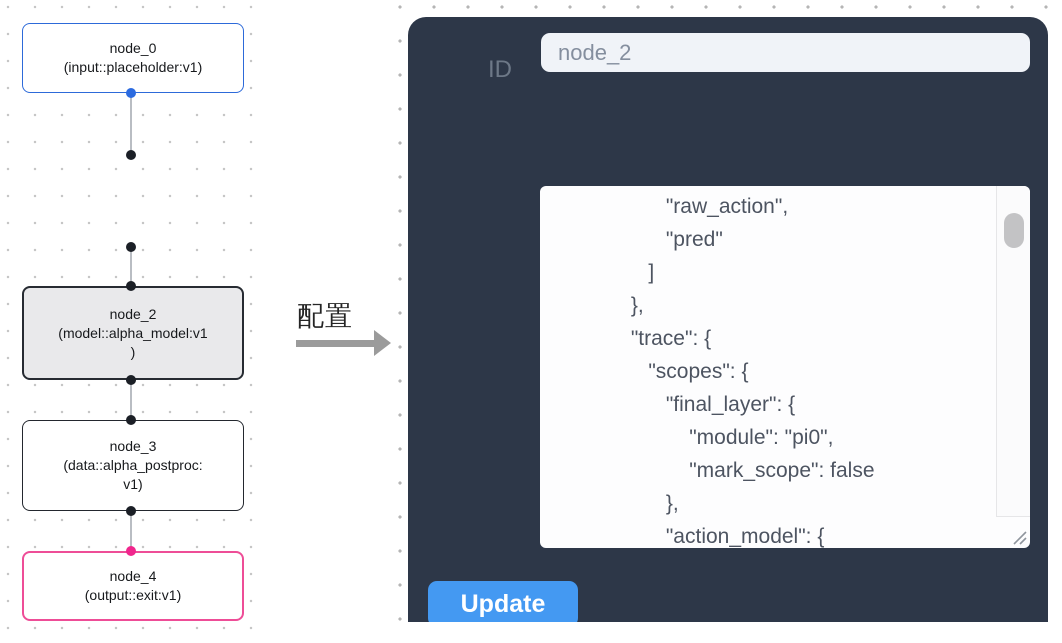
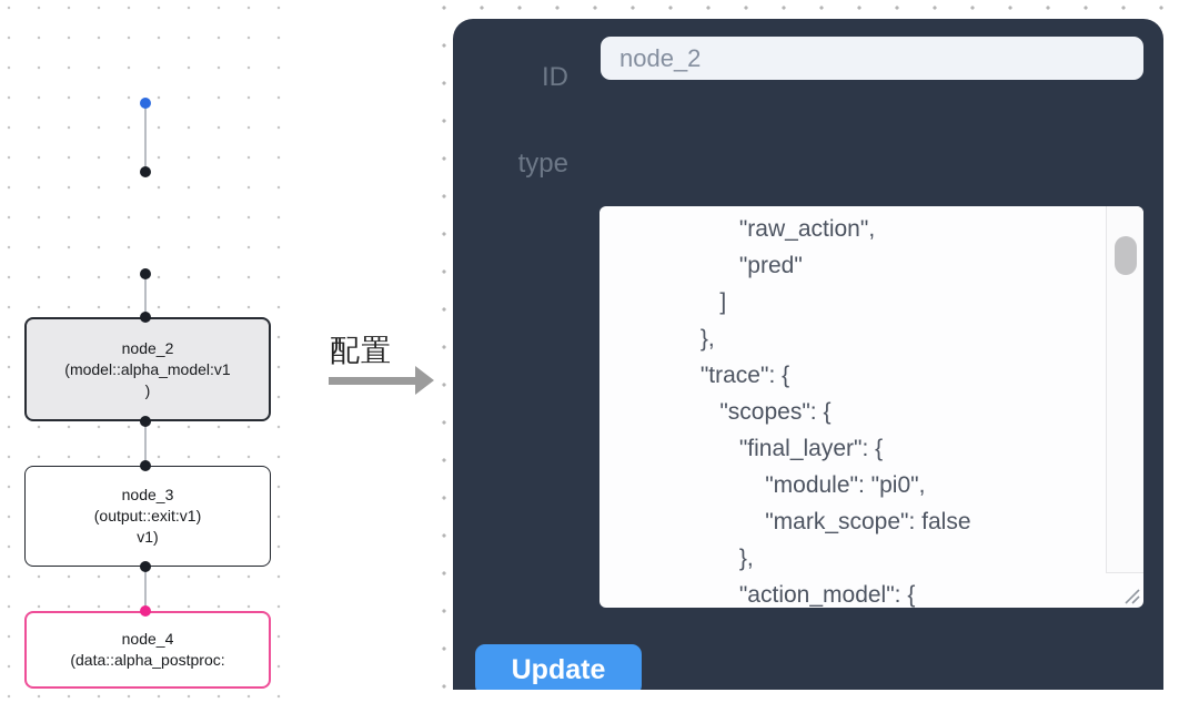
- node_0
- (input::placeholder:v1)
  node_2
  (model::alpha_model:v1
  )
  node_3
- (data::alpha_postproc:
+ (output::exit:v1)
  v1)
  node_4
- (output::exit:v1)
+ (data::alpha_postproc:
  配置
  ID
  node_2
+ type
  "raw_action",
  "pred"
  ]
  },
  "trace": {
  "scopes": {
  "final_layer": {
  "module": "pi0",
  "mark_scope": false
  },
  "action_model": {
  Update
